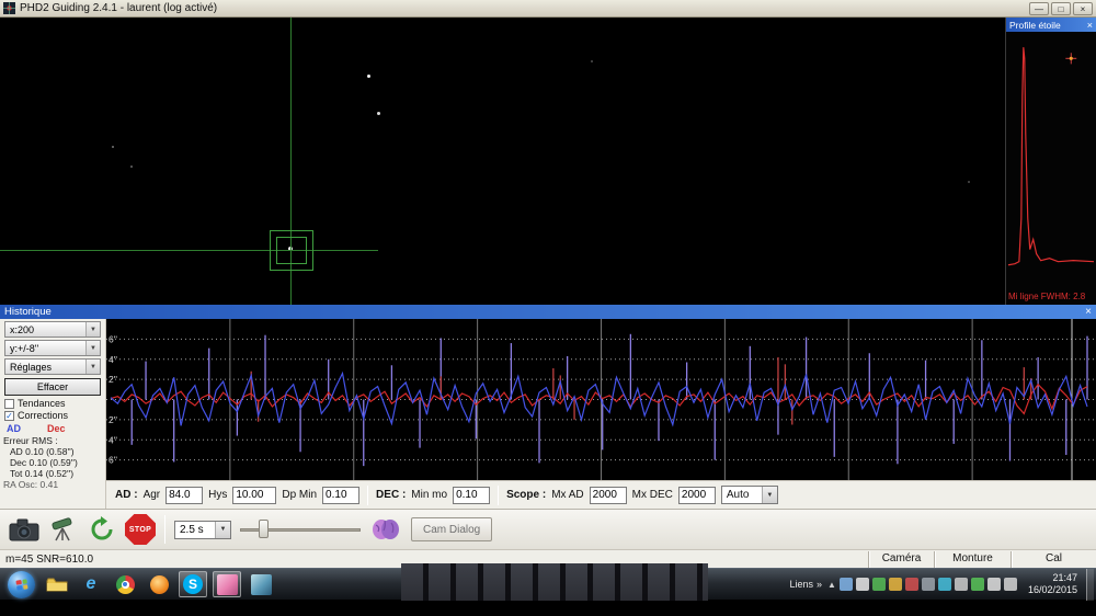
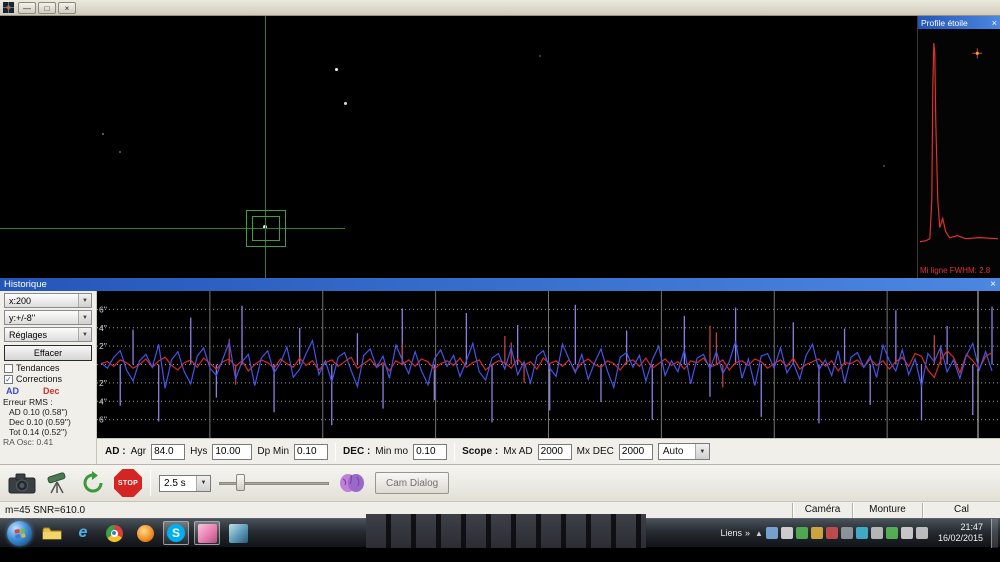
- PHD2 Guiding 2.4.1 - laurent (log activé)
  —
  □
  ×
  Profile étoile
  ×
  Mi ligne FWHM: 2.8
  Historique
  ×
  x:200
  y:+/-8''
  Réglages
  Effacer
  Tendances
  ✓
  Corrections
  AD
  Dec
  Erreur RMS :
  AD 0.10 (0.58'')
  Dec 0.10 (0.59'')
  Tot 0.14 (0.52'')
  RA Osc: 0.41
  6''
  4''
  2''
  2''
  4''
  6''
  AD :
  Agr
  84.0
  Hys
  10.00
  Dp Min
  0.10
  DEC :
  Min mo
  0.10
  Scope :
  Mx AD
  2000
  Mx DEC
  2000
  Auto
  2.5 s
  Cam Dialog
  m=45 SNR=610.0
  Caméra
  Monture
  Cal
  e
  S
  Liens
  »
  ▲
  21:47
  16/02/2015
